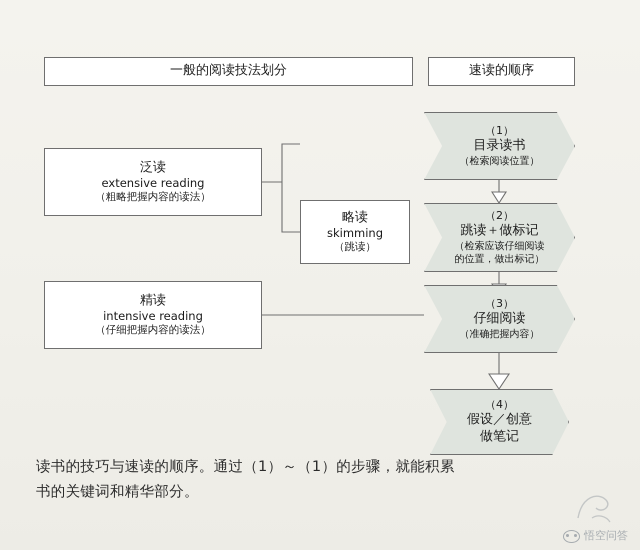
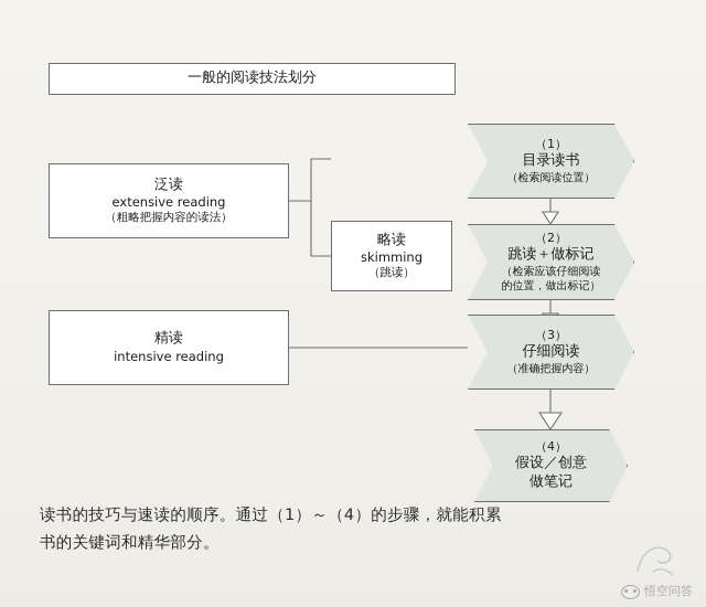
  一般的阅读技法划分
- 速读的顺序
  泛读
  extensive reading
  （粗略把握内容的读法）
  精读
  intensive reading
- （仔细把握内容的读法）
  略读
  skimming
  （跳读）
  （1）
  目录读书
  （检索阅读位置）
  （2）
  跳读＋做标记
  （检索应该仔细阅读
  的位置，做出标记）
  （3）
  仔细阅读
  （准确把握内容）
  （4）
  假设／创意
  做笔记
- 读书的技巧与速读的顺序。通过（1）～（1）的步骤，就能积累
+ 读书的技巧与速读的顺序。通过（1）～（4）的步骤，就能积累
  书的关键词和精华部分。
  悟空问答
